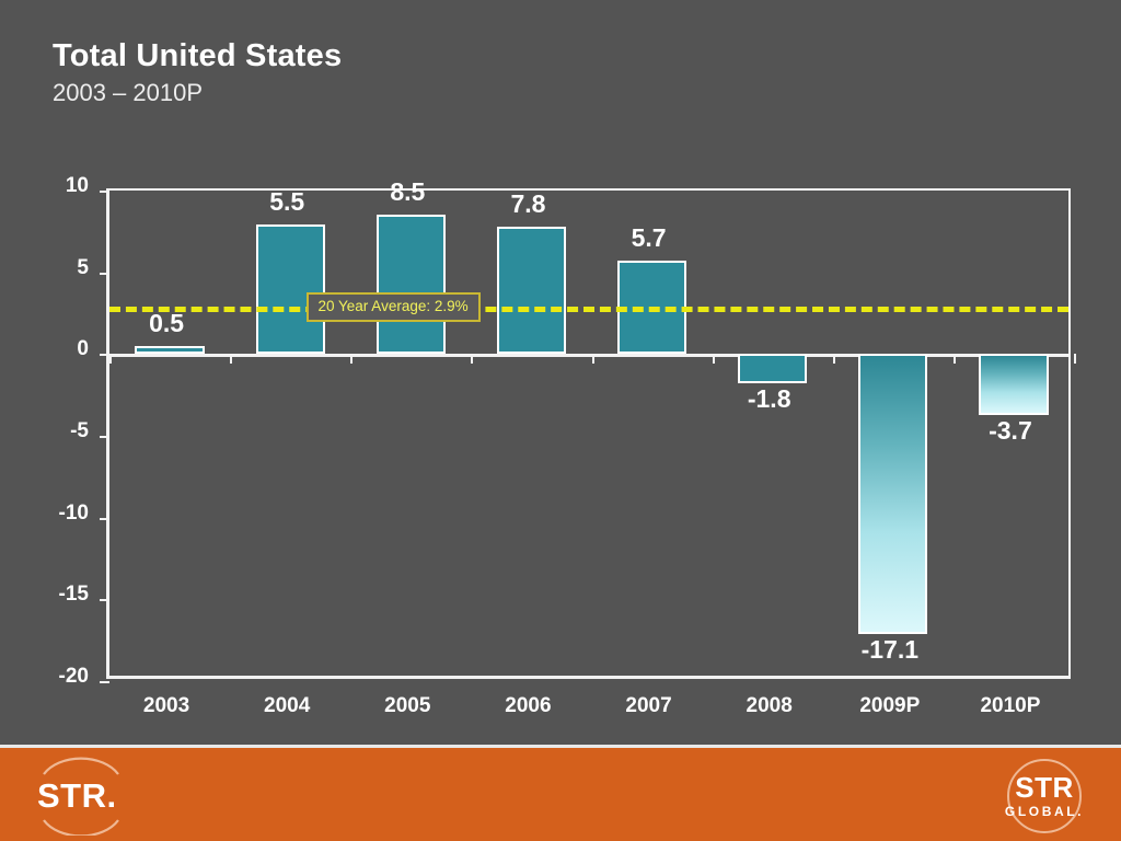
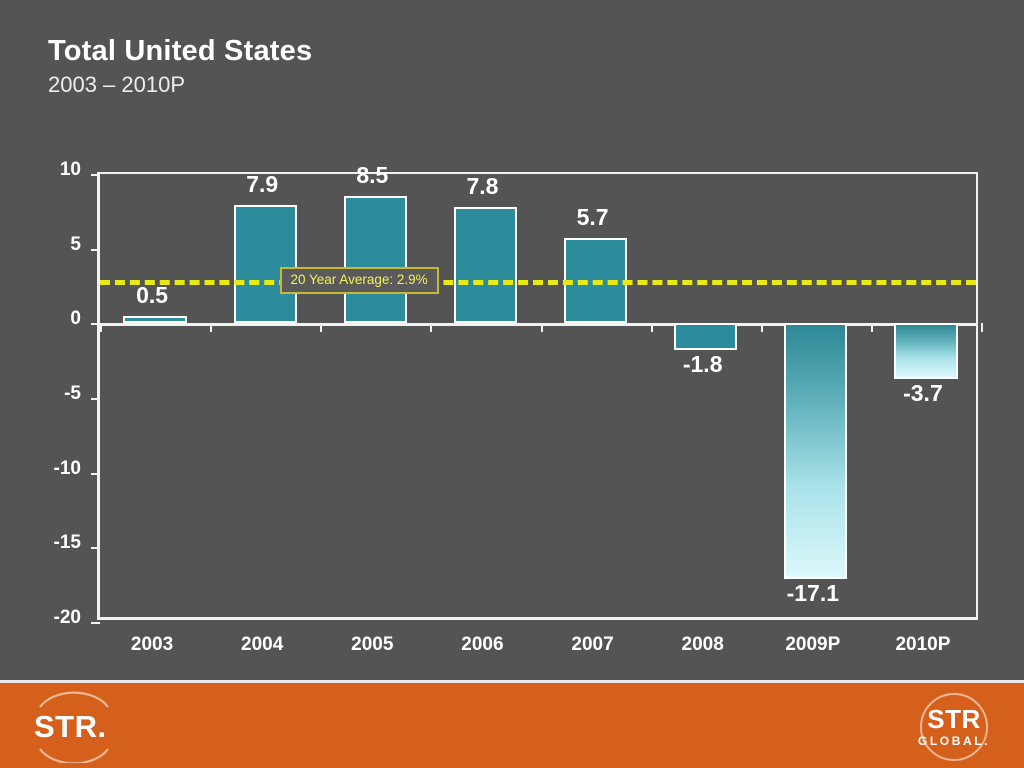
  Total United States
  2003 – 2010P
  10
  5
  0
  -5
  -10
  -15
  -20
  20 Year Average: 2.9%
  2003
  2004
  2005
  2006
  2007
  2008
  2009P
  2010P
  0.5
- 5.5
+ 7.9
  8.5
  7.8
  5.7
  -1.8
  -17.1
  -3.7
  STR.
  STR
  GLOBAL.
